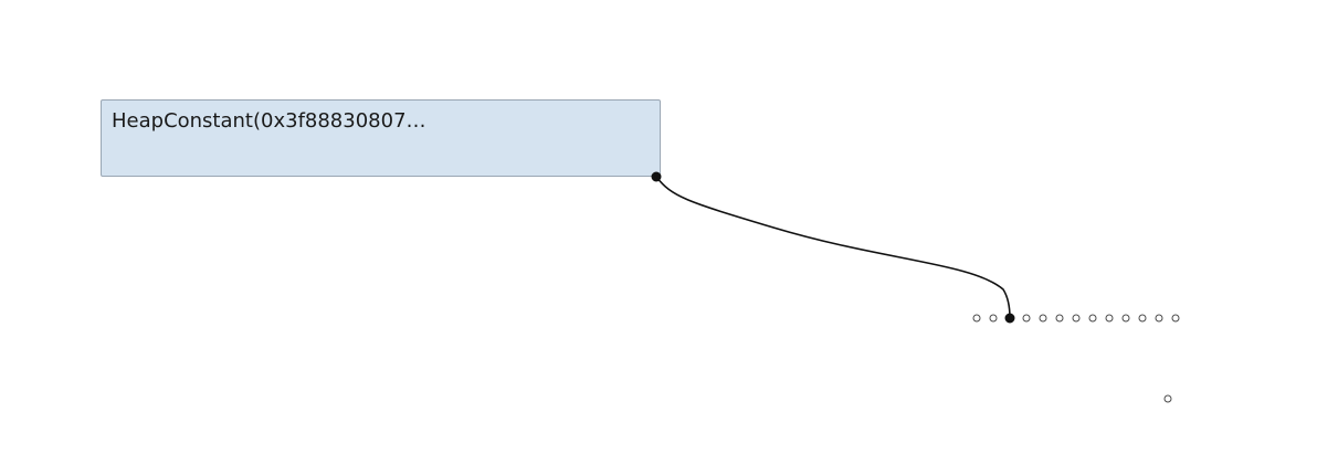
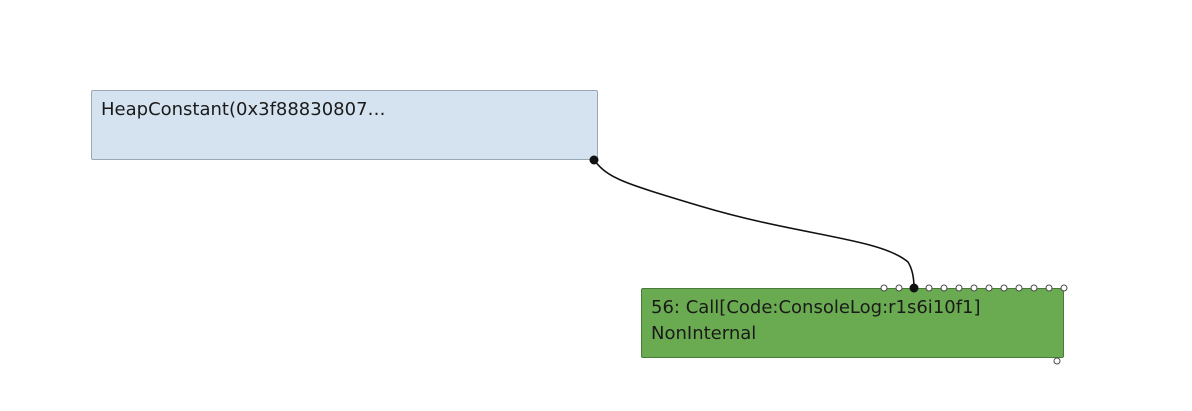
  HeapConstant(0x3f88830807…
+ 56: Call[Code:ConsoleLog:r1s6i10f1]
+ NonInternal
